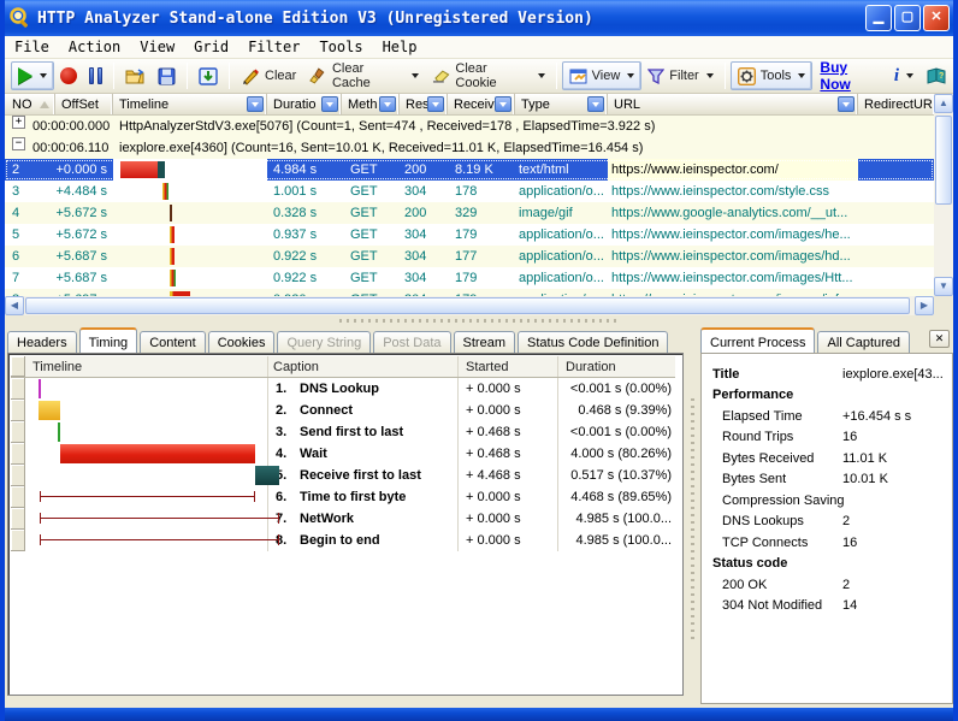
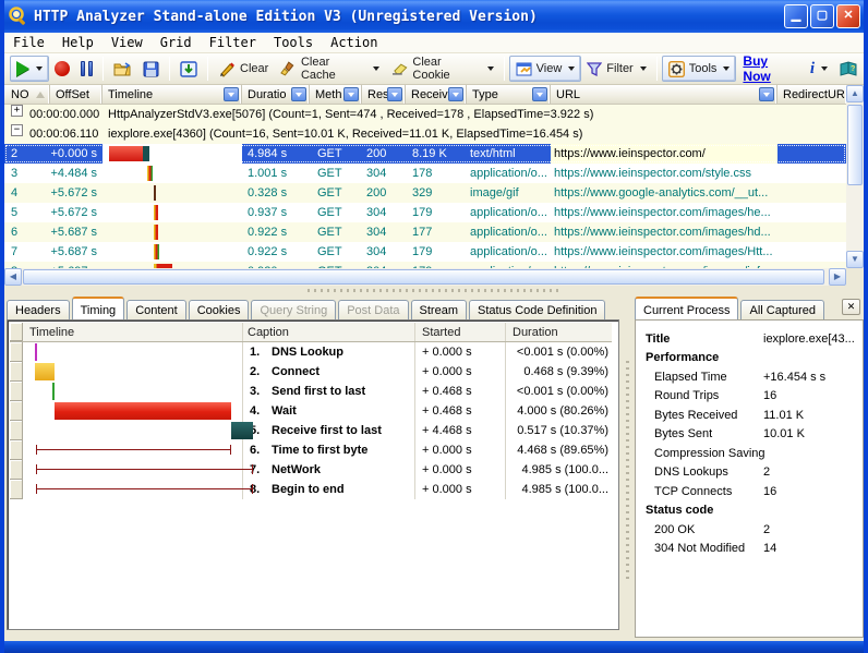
  HTTP Analyzer Stand-alone Edition V3 (Unregistered Version)
  ▁
  ▢
  ✕
  File
- Action
+ Help
  View
  Grid
  Filter
  Tools
- Help
+ Action
  Clear
  Clear Cache
  Clear Cookie
  View
  Filter
  Tools
  Buy Now
  i
  NO
  OffSet
  Timeline
  Duratio
  Meth
  Res
  Receiv
  Type
  URL
  RedirectUR
  +
  00:00:00.000
  HttpAnalyzerStdV3.exe[5076] (Count=1, Sent=474 , Received=178 , ElapsedTime=3.922 s)
  −
  00:00:06.110
  iexplore.exe[4360] (Count=16, Sent=10.01 K, Received=11.01 K, ElapsedTime=16.454 s)
  2
  +0.000 s
  4.984 s
  GET
  200
  8.19 K
  text/html
  https://www.ieinspector.com/
  3
  +4.484 s
  1.001 s
  GET
  304
  178
  application/o...
  https://www.ieinspector.com/style.css
  4
  +5.672 s
  0.328 s
  GET
  200
  329
  image/gif
  https://www.google-analytics.com/__ut...
  5
  +5.672 s
  0.937 s
  GET
  304
  179
  application/o...
  https://www.ieinspector.com/images/he...
  6
  +5.687 s
  0.922 s
  GET
  304
  177
  application/o...
  https://www.ieinspector.com/images/hd...
  7
  +5.687 s
  0.922 s
  GET
  304
  179
  application/o...
  https://www.ieinspector.com/images/Htt...
  ▲
  ▼
  ◀
  ▶
  Headers
  Timing
  Content
  Cookies
  Query String
  Post Data
  Stream
  Status Code Definition
  Timeline
  Caption
  Started
  Duration
  1.
  DNS Lookup
  + 0.000 s
  <0.001 s (0.00%)
  2.
  Connect
  + 0.000 s
  0.468 s (9.39%)
  3.
  Send first to last
  + 0.468 s
  <0.001 s (0.00%)
  4.
  Wait
  + 0.468 s
  4.000 s (80.26%)
  5.
  Receive first to last
  + 4.468 s
  0.517 s (10.37%)
  6.
  Time to first byte
  + 0.000 s
  4.468 s (89.65%)
  7.
  NetWork
  + 0.000 s
  4.985 s (100.0...
  8.
  Begin to end
  + 0.000 s
  4.985 s (100.0...
  Current Process
  All Captured
  ✕
  Title
  iexplore.exe[43...
  Performance
  Elapsed Time
  +16.454 s s
  Round Trips
  16
  Bytes Received
  11.01 K
  Bytes Sent
  10.01 K
  Compression Saving
  DNS Lookups
  2
  TCP Connects
  16
  Status code
  200 OK
  2
  304 Not Modified
  14
